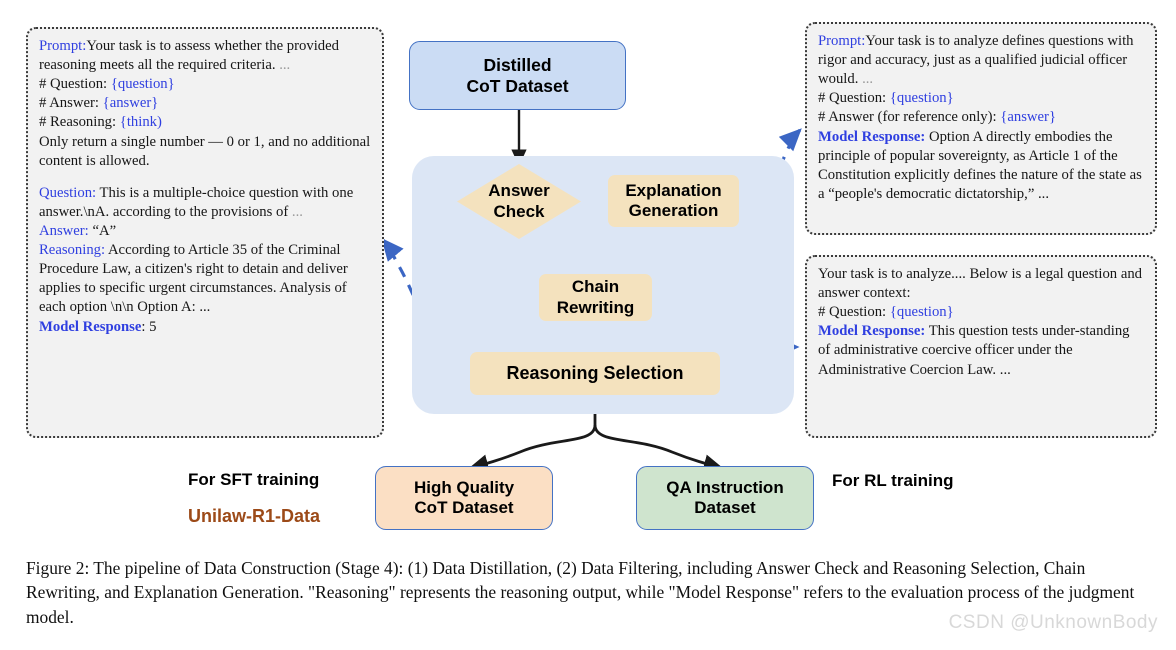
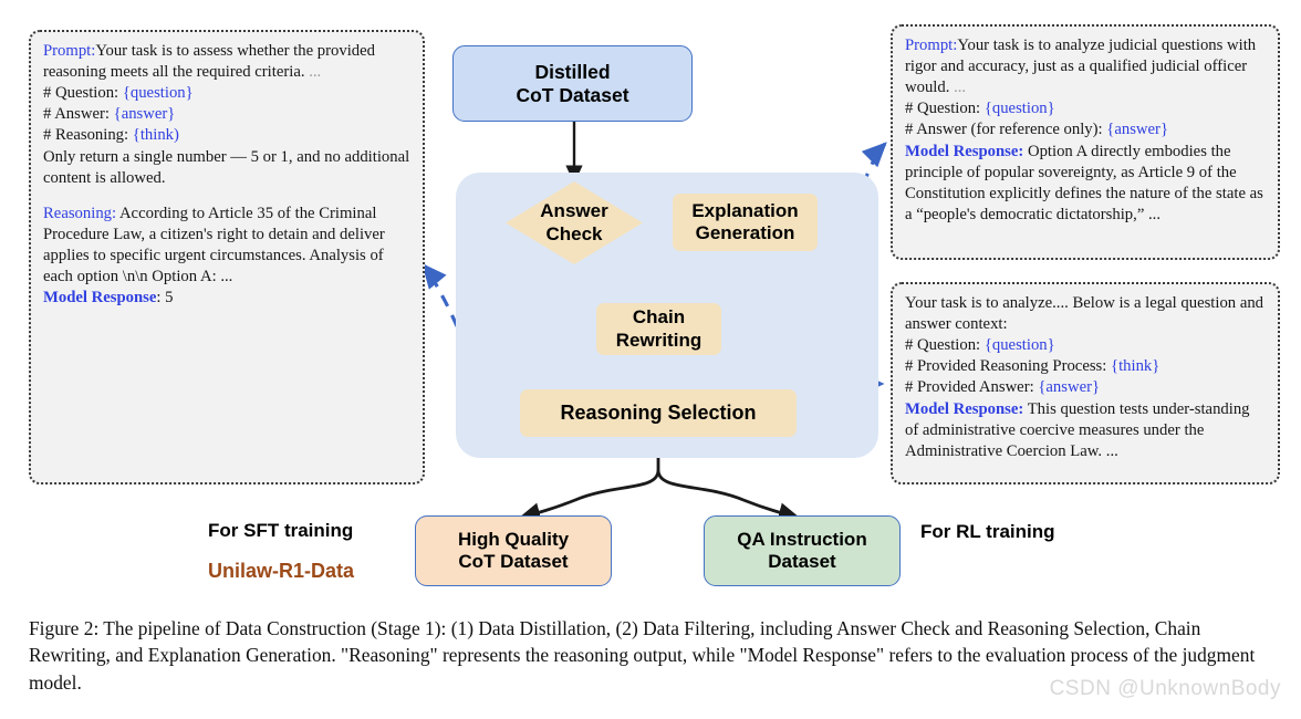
  Distilled
  CoT Dataset
  Answer
  Check
  Explanation
  Generation
  Chain
  Rewriting
  Reasoning Selection
  High Quality
  CoT Dataset
  QA Instruction
  Dataset
  For SFT training
  Unilaw-R1-Data
  For RL training
  Prompt:Your task is to assess whether the provided reasoning meets all the required criteria. ...
  # Question: {question}
  # Answer: {answer}
  # Reasoning: {think)
- Only return a single number — 0 or 1, and no additional content is allowed.
+ Only return a single number — 5 or 1, and no additional content is allowed.
- Question: This is a multiple-choice question with one answer.\nA. according to the provisions of ...
- Answer: “A”
  Reasoning: According to Article 35 of the Criminal Procedure Law, a citizen's right to detain and deliver applies to specific urgent circumstances. Analysis of each option \n\n Option A: ...
  Model Response: 5
- Prompt:Your task is to analyze defines questions with rigor and accuracy, just as a qualified judicial officer would. ...
+ Prompt:Your task is to analyze judicial questions with rigor and accuracy, just as a qualified judicial officer would. ...
  # Question: {question}
  # Answer (for reference only): {answer}
- Model Response: Option A directly embodies the principle of popular sovereignty, as Article 1 of the Constitution explicitly defines the nature of the state as a “people's democratic dictatorship,” ...
+ Model Response: Option A directly embodies the principle of popular sovereignty, as Article 9 of the Constitution explicitly defines the nature of the state as a “people's democratic dictatorship,” ...
  Your task is to analyze.... Below is a legal question and answer context:
  # Question: {question}
+ # Provided Reasoning Process: {think}
+ # Provided Answer: {answer}
- Model Response: This question tests under-standing of administrative coercive officer under the Administrative Coercion Law. ...
+ Model Response: This question tests under-standing of administrative coercive measures under the Administrative Coercion Law. ...
- Figure 2: The pipeline of Data Construction (Stage 4): (1) Data Distillation, (2) Data Filtering, including Answer Check and Reasoning Selection, Chain Rewriting, and Explanation Generation. "Reasoning" represents the reasoning output, while "Model Response" refers to the evaluation process of the judgment model.
+ Figure 2: The pipeline of Data Construction (Stage 1): (1) Data Distillation, (2) Data Filtering, including Answer Check and Reasoning Selection, Chain Rewriting, and Explanation Generation. "Reasoning" represents the reasoning output, while "Model Response" refers to the evaluation process of the judgment model.
  CSDN @UnknownBody
